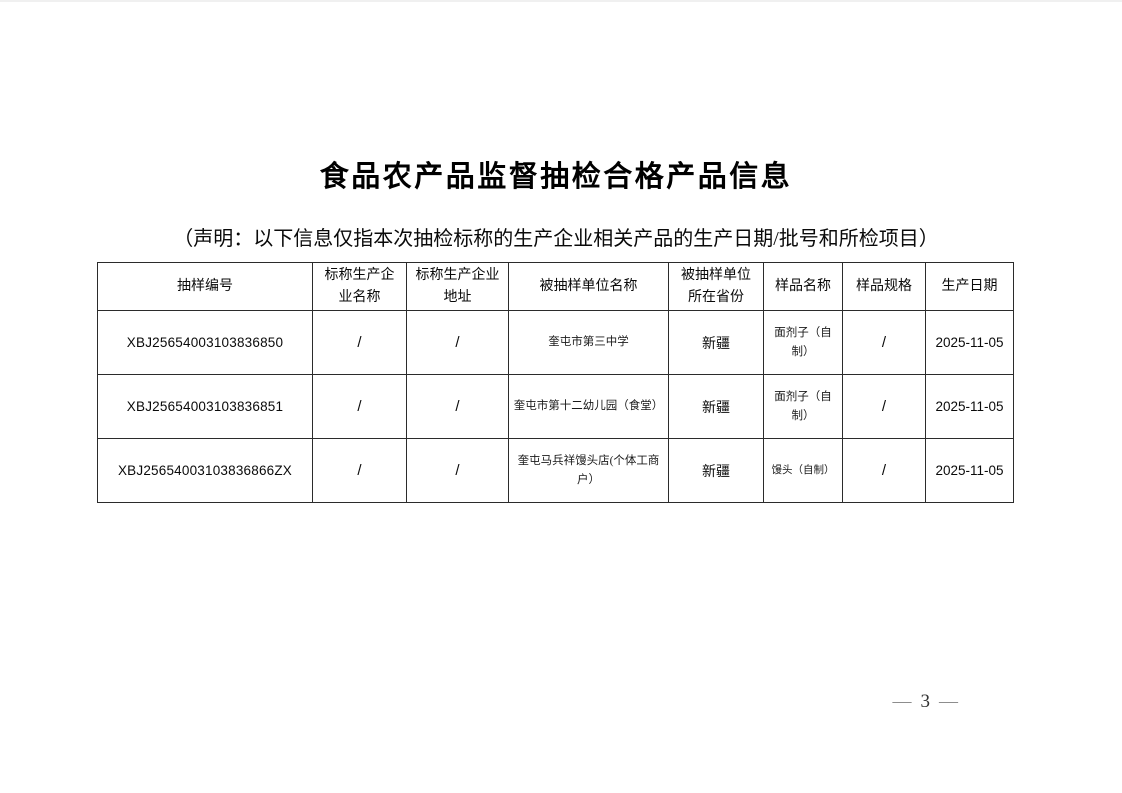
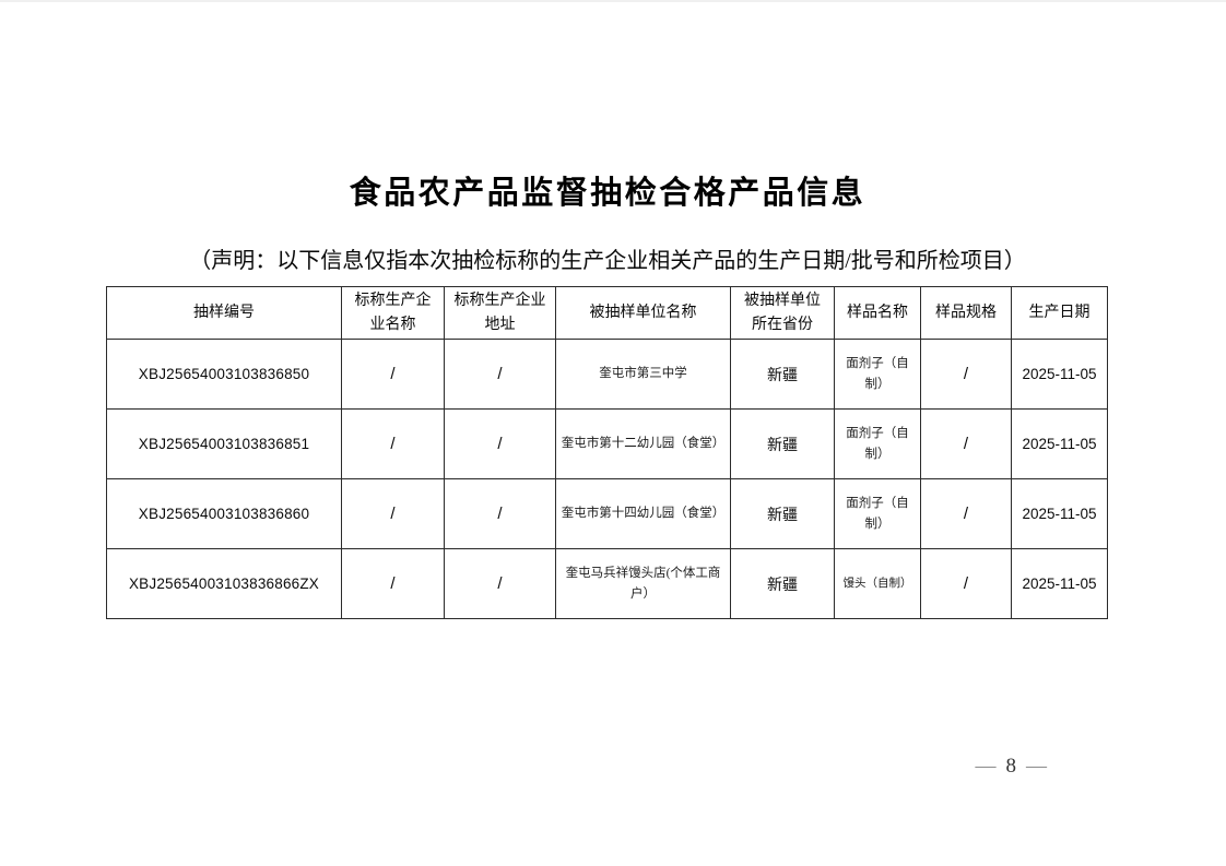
  食品农产品监督抽检合格产品信息
  （声明：以下信息仅指本次抽检标称的生产企业相关产品的生产日期/批号和所检项目）
  抽样编号	标称生产企业名称	标称生产企业地址	被抽样单位名称	被抽样单位所在省份	样品名称	样品规格	生产日期
  XBJ25654003103836850	/	/	奎屯市第三中学	新疆	面剂子（自制）	/	2025-11-05
  XBJ25654003103836851	/	/	奎屯市第十二幼儿园（食堂）	新疆	面剂子（自制）	/	2025-11-05
+ XBJ25654003103836860	/	/	奎屯市第十四幼儿园（食堂）	新疆	面剂子（自制）	/	2025-11-05
  XBJ25654003103836866ZX	/	/	奎屯马兵祥馒头店(个体工商户）	新疆	馒头（自制）	/	2025-11-05
- — 3 —
+ — 8 —
